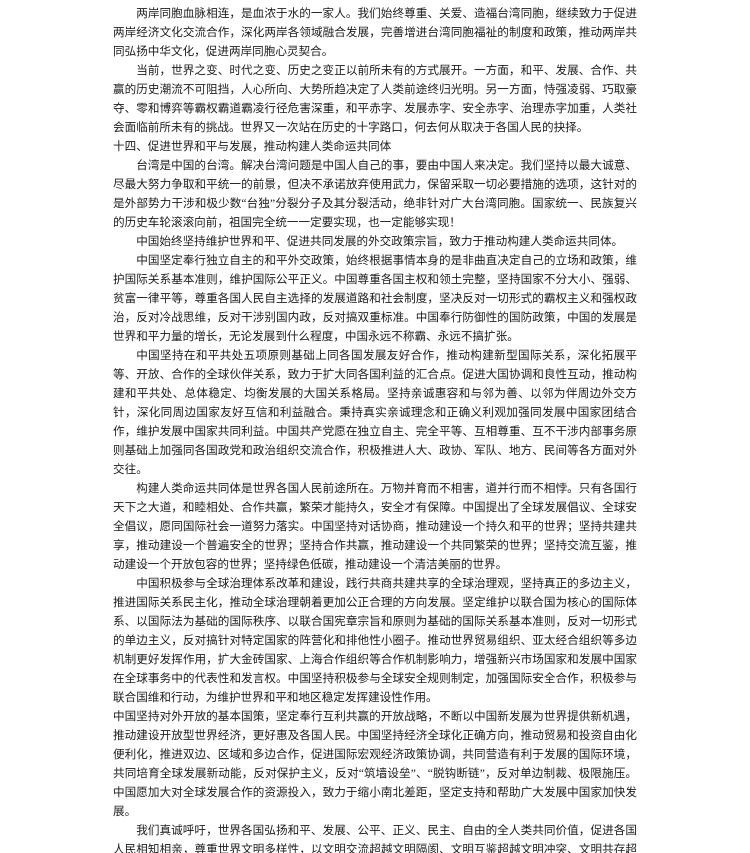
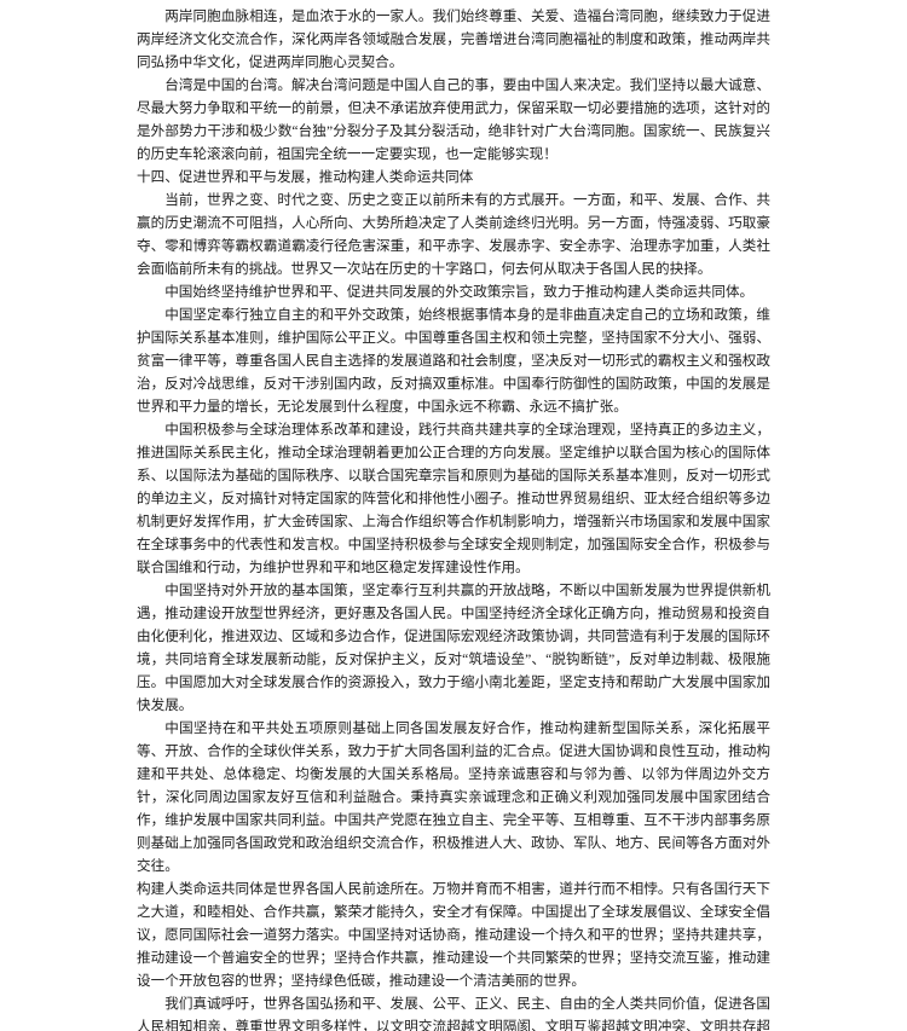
  两岸同胞血脉相连，是血浓于水的一家人。我们始终尊重、关爱、造福台湾同胞，继续致力于促进两岸经济文化交流合作，深化两岸各领域融合发展，完善增进台湾同胞福祉的制度和政策，推动两岸共同弘扬中华文化，促进两岸同胞心灵契合。
- 当前，世界之变、时代之变、历史之变正以前所未有的方式展开。一方面，和平、发展、合作、共赢的历史潮流不可阻挡，人心所向、大势所趋决定了人类前途终归光明。另一方面，恃强凌弱、巧取豪夺、零和博弈等霸权霸道霸凌行径危害深重，和平赤字、发展赤字、安全赤字、治理赤字加重，人类社会面临前所未有的挑战。世界又一次站在历史的十字路口，何去何从取决于各国人民的抉择。
+ 台湾是中国的台湾。解决台湾问题是中国人自己的事，要由中国人来决定。我们坚持以最大诚意、尽最大努力争取和平统一的前景，但决不承诺放弃使用武力，保留采取一切必要措施的选项，这针对的是外部势力干涉和极少数“台独”分裂分子及其分裂活动，绝非针对广大台湾同胞。国家统一、民族复兴的历史车轮滚滚向前，祖国完全统一一定要实现，也一定能够实现！
  十四、促进世界和平与发展，推动构建人类命运共同体
- 台湾是中国的台湾。解决台湾问题是中国人自己的事，要由中国人来决定。我们坚持以最大诚意、尽最大努力争取和平统一的前景，但决不承诺放弃使用武力，保留采取一切必要措施的选项，这针对的是外部势力干涉和极少数“台独”分裂分子及其分裂活动，绝非针对广大台湾同胞。国家统一、民族复兴的历史车轮滚滚向前，祖国完全统一一定要实现，也一定能够实现！
+ 当前，世界之变、时代之变、历史之变正以前所未有的方式展开。一方面，和平、发展、合作、共赢的历史潮流不可阻挡，人心所向、大势所趋决定了人类前途终归光明。另一方面，恃强凌弱、巧取豪夺、零和博弈等霸权霸道霸凌行径危害深重，和平赤字、发展赤字、安全赤字、治理赤字加重，人类社会面临前所未有的挑战。世界又一次站在历史的十字路口，何去何从取决于各国人民的抉择。
  中国始终坚持维护世界和平、促进共同发展的外交政策宗旨，致力于推动构建人类命运共同体。
  中国坚定奉行独立自主的和平外交政策，始终根据事情本身的是非曲直决定自己的立场和政策，维护国际关系基本准则，维护国际公平正义。中国尊重各国主权和领土完整，坚持国家不分大小、强弱、贫富一律平等，尊重各国人民自主选择的发展道路和社会制度，坚决反对一切形式的霸权主义和强权政治，反对冷战思维，反对干涉别国内政，反对搞双重标准。中国奉行防御性的国防政策，中国的发展是世界和平力量的增长，无论发展到什么程度，中国永远不称霸、永远不搞扩张。
- 中国坚持在和平共处五项原则基础上同各国发展友好合作，推动构建新型国际关系，深化拓展平等、开放、合作的全球伙伴关系，致力于扩大同各国利益的汇合点。促进大国协调和良性互动，推动构建和平共处、总体稳定、均衡发展的大国关系格局。坚持亲诚惠容和与邻为善、以邻为伴周边外交方针，深化同周边国家友好互信和利益融合。秉持真实亲诚理念和正确义利观加强同发展中国家团结合作，维护发展中国家共同利益。中国共产党愿在独立自主、完全平等、互相尊重、互不干涉内部事务原则基础上加强同各国政党和政治组织交流合作，积极推进人大、政协、军队、地方、民间等各方面对外交往。
+ 中国积极参与全球治理体系改革和建设，践行共商共建共享的全球治理观，坚持真正的多边主义，推进国际关系民主化，推动全球治理朝着更加公正合理的方向发展。坚定维护以联合国为核心的国际体系、以国际法为基础的国际秩序、以联合国宪章宗旨和原则为基础的国际关系基本准则，反对一切形式的单边主义，反对搞针对特定国家的阵营化和排他性小圈子。推动世界贸易组织、亚太经合组织等多边机制更好发挥作用，扩大金砖国家、上海合作组织等合作机制影响力，增强新兴市场国家和发展中国家在全球事务中的代表性和发言权。中国坚持积极参与全球安全规则制定，加强国际安全合作，积极参与联合国维和行动，为维护世界和平和地区稳定发挥建设性作用。
- 构建人类命运共同体是世界各国人民前途所在。万物并育而不相害，道并行而不相悖。只有各国行天下之大道，和睦相处、合作共赢，繁荣才能持久，安全才有保障。中国提出了全球发展倡议、全球安全倡议，愿同国际社会一道努力落实。中国坚持对话协商，推动建设一个持久和平的世界；坚持共建共享，推动建设一个普遍安全的世界；坚持合作共赢，推动建设一个共同繁荣的世界；坚持交流互鉴，推动建设一个开放包容的世界；坚持绿色低碳，推动建设一个清洁美丽的世界。
+ 中国坚持对外开放的基本国策，坚定奉行互利共赢的开放战略，不断以中国新发展为世界提供新机遇，推动建设开放型世界经济，更好惠及各国人民。中国坚持经济全球化正确方向，推动贸易和投资自由化便利化，推进双边、区域和多边合作，促进国际宏观经济政策协调，共同营造有利于发展的国际环境，共同培育全球发展新动能，反对保护主义，反对“筑墙设垒”、“脱钩断链”，反对单边制裁、极限施压。中国愿加大对全球发展合作的资源投入，致力于缩小南北差距，坚定支持和帮助广大发展中国家加快发展。
- 中国积极参与全球治理体系改革和建设，践行共商共建共享的全球治理观，坚持真正的多边主义，推进国际关系民主化，推动全球治理朝着更加公正合理的方向发展。坚定维护以联合国为核心的国际体系、以国际法为基础的国际秩序、以联合国宪章宗旨和原则为基础的国际关系基本准则，反对一切形式的单边主义，反对搞针对特定国家的阵营化和排他性小圈子。推动世界贸易组织、亚太经合组织等多边机制更好发挥作用，扩大金砖国家、上海合作组织等合作机制影响力，增强新兴市场国家和发展中国家在全球事务中的代表性和发言权。中国坚持积极参与全球安全规则制定，加强国际安全合作，积极参与联合国维和行动，为维护世界和平和地区稳定发挥建设性作用。
+ 中国坚持在和平共处五项原则基础上同各国发展友好合作，推动构建新型国际关系，深化拓展平等、开放、合作的全球伙伴关系，致力于扩大同各国利益的汇合点。促进大国协调和良性互动，推动构建和平共处、总体稳定、均衡发展的大国关系格局。坚持亲诚惠容和与邻为善、以邻为伴周边外交方针，深化同周边国家友好互信和利益融合。秉持真实亲诚理念和正确义利观加强同发展中国家团结合作，维护发展中国家共同利益。中国共产党愿在独立自主、完全平等、互相尊重、互不干涉内部事务原则基础上加强同各国政党和政治组织交流合作，积极推进人大、政协、军队、地方、民间等各方面对外交往。
- 中国坚持对外开放的基本国策，坚定奉行互利共赢的开放战略，不断以中国新发展为世界提供新机遇，推动建设开放型世界经济，更好惠及各国人民。中国坚持经济全球化正确方向，推动贸易和投资自由化便利化，推进双边、区域和多边合作，促进国际宏观经济政策协调，共同营造有利于发展的国际环境，共同培育全球发展新动能，反对保护主义，反对“筑墙设垒”、“脱钩断链”，反对单边制裁、极限施压。中国愿加大对全球发展合作的资源投入，致力于缩小南北差距，坚定支持和帮助广大发展中国家加快发展。
+ 构建人类命运共同体是世界各国人民前途所在。万物并育而不相害，道并行而不相悖。只有各国行天下之大道，和睦相处、合作共赢，繁荣才能持久，安全才有保障。中国提出了全球发展倡议、全球安全倡议，愿同国际社会一道努力落实。中国坚持对话协商，推动建设一个持久和平的世界；坚持共建共享，推动建设一个普遍安全的世界；坚持合作共赢，推动建设一个共同繁荣的世界；坚持交流互鉴，推动建设一个开放包容的世界；坚持绿色低碳，推动建设一个清洁美丽的世界。
  我们真诚呼吁，世界各国弘扬和平、发展、公平、正义、民主、自由的全人类共同价值，促进各国人民相知相亲，尊重世界文明多样性，以文明交流超越文明隔阂、文明互鉴超越文明冲突、文明共存超
